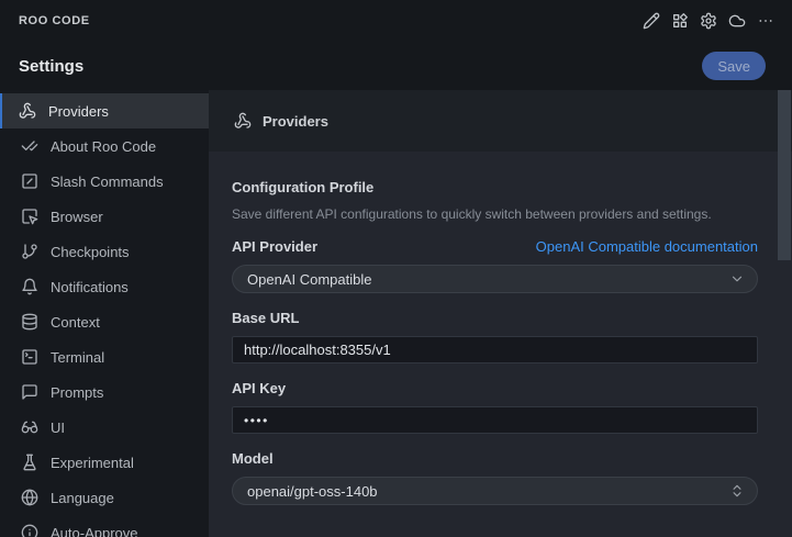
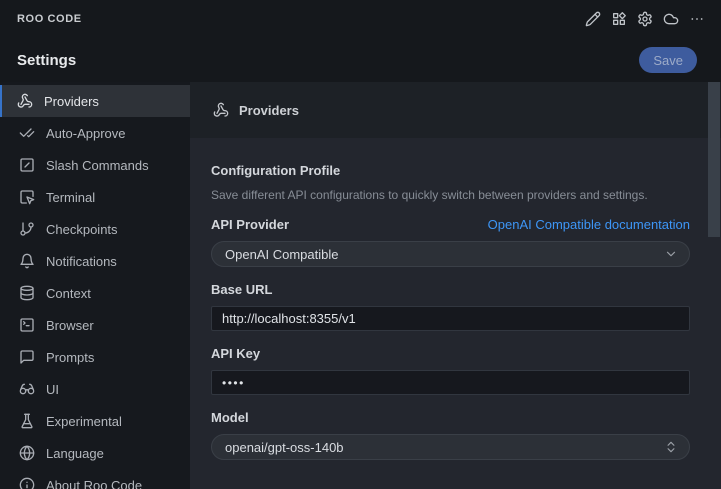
  ROO CODE
  Settings
  Save
  Providers
- About Roo Code
+ Auto-Approve
  Slash Commands
- Browser
+ Terminal
  Checkpoints
  Notifications
  Context
- Terminal
+ Browser
  Prompts
  UI
  Experimental
  Language
- Auto-Approve
+ About Roo Code
  Providers
  Configuration Profile
  Save different API configurations to quickly switch between providers and settings.
  API Provider
  OpenAI Compatible documentation
  OpenAI Compatible
  Base URL
  http://localhost:8355/v1
  API Key
  ••••
  Model
  openai/gpt-oss-140b
